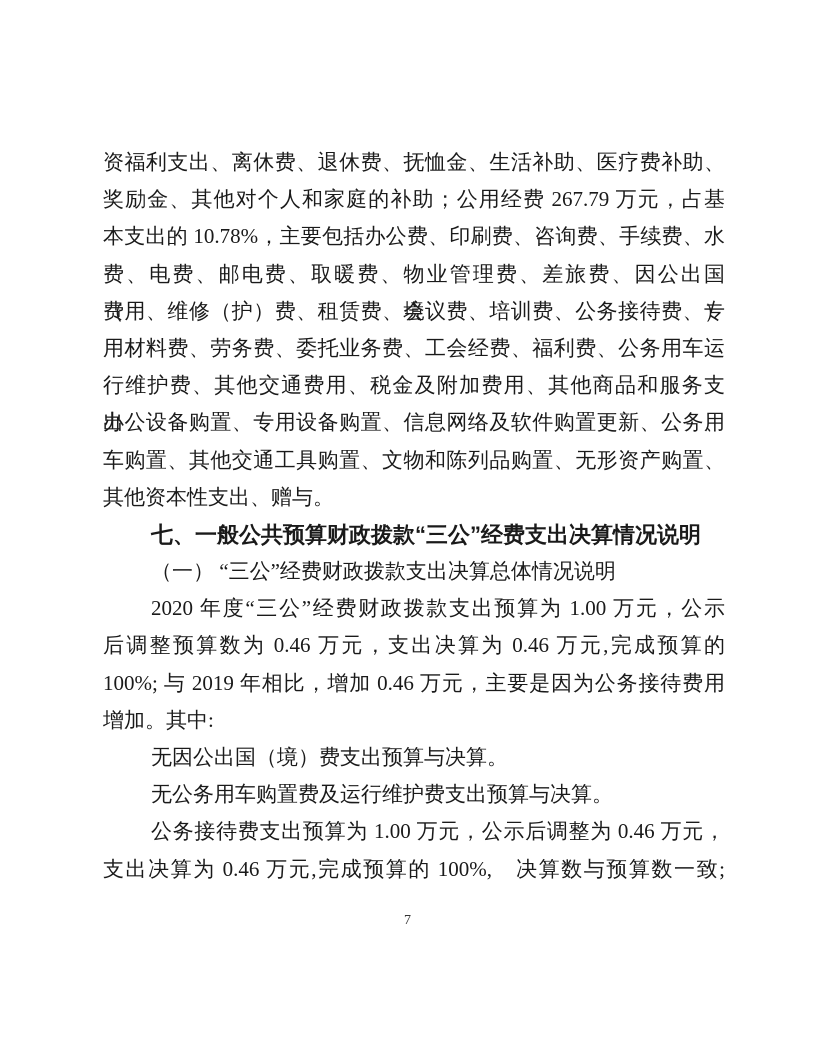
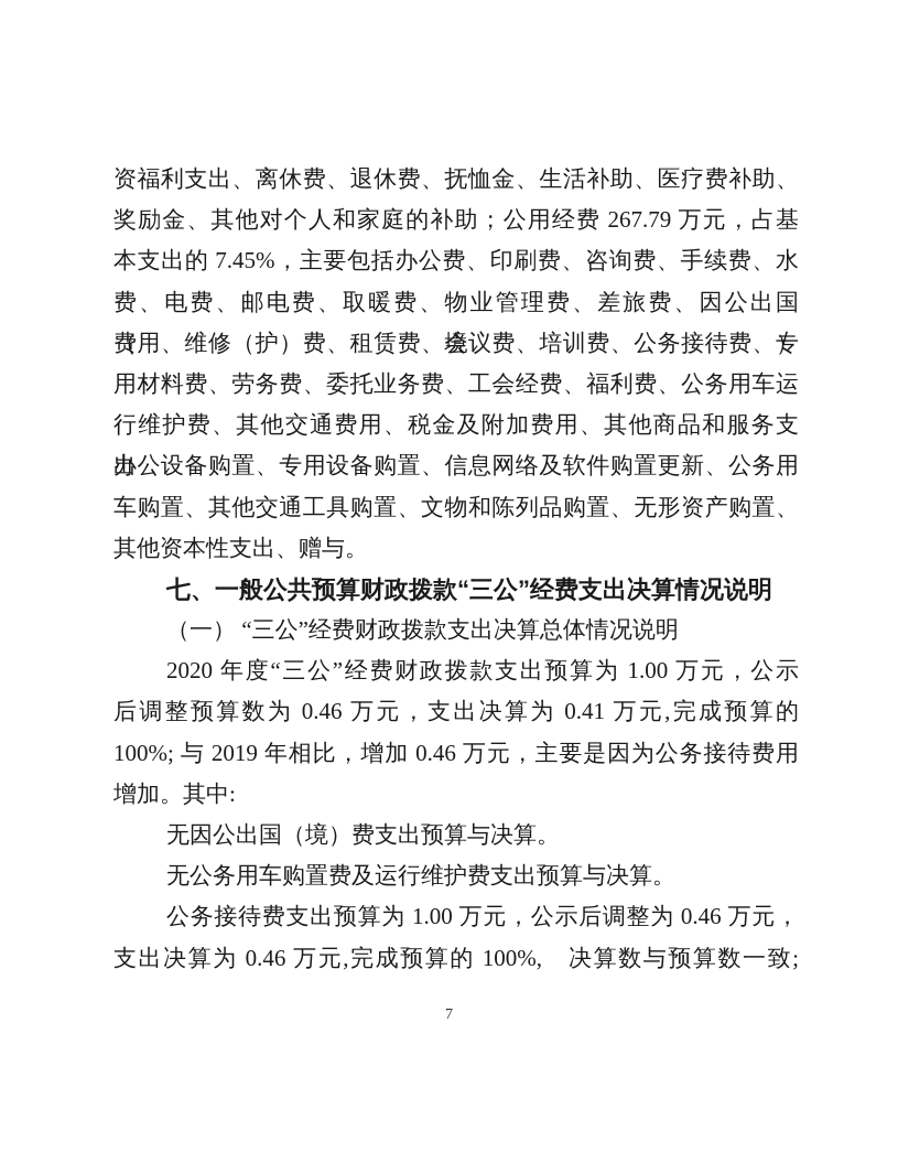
  资福利支出、离休费、退休费、抚恤金、生活补助、医疗费补助、
  奖励金、其他对个人和家庭的补助；公用经费 267.79 万元，占基
- 本支出的 10.78%，主要包括办公费、印刷费、咨询费、手续费、水
+ 本支出的 7.45%，主要包括办公费、印刷费、咨询费、手续费、水
  费、电费、邮电费、取暖费、物业管理费、差旅费、因公出国（境）
  费用、维修（护）费、租赁费、会议费、培训费、公务接待费、专
  用材料费、劳务费、委托业务费、工会经费、福利费、公务用车运
  行维护费、其他交通费用、税金及附加费用、其他商品和服务支出、
  办公设备购置、专用设备购置、信息网络及软件购置更新、公务用
  车购置、其他交通工具购置、文物和陈列品购置、无形资产购置、
  其他资本性支出、赠与。
  七、一般公共预算财政拨款“三公”经费支出决算情况说明
  （一） “三公”经费财政拨款支出决算总体情况说明
  2020 年度“三公”经费财政拨款支出预算为 1.00 万元，公示
- 后调整预算数为 0.46 万元，支出决算为 0.46 万元,完成预算的
+ 后调整预算数为 0.46 万元，支出决算为 0.41 万元,完成预算的
  100%; 与 2019 年相比，增加 0.46 万元，主要是因为公务接待费用
  增加。其中:
  无因公出国（境）费支出预算与决算。
  无公务用车购置费及运行维护费支出预算与决算。
  公务接待费支出预算为 1.00 万元，公示后调整为 0.46 万元，
  支出决算为 0.46 万元,完成预算的 100%, 决算数与预算数一致;
  7
